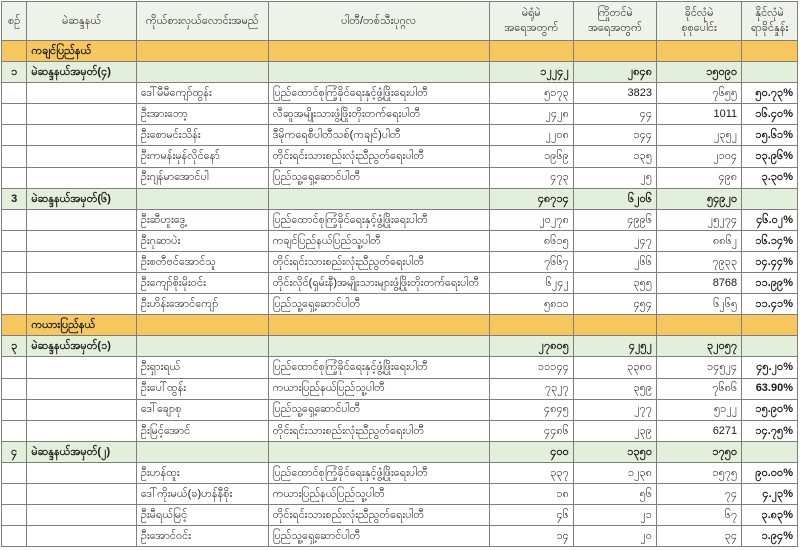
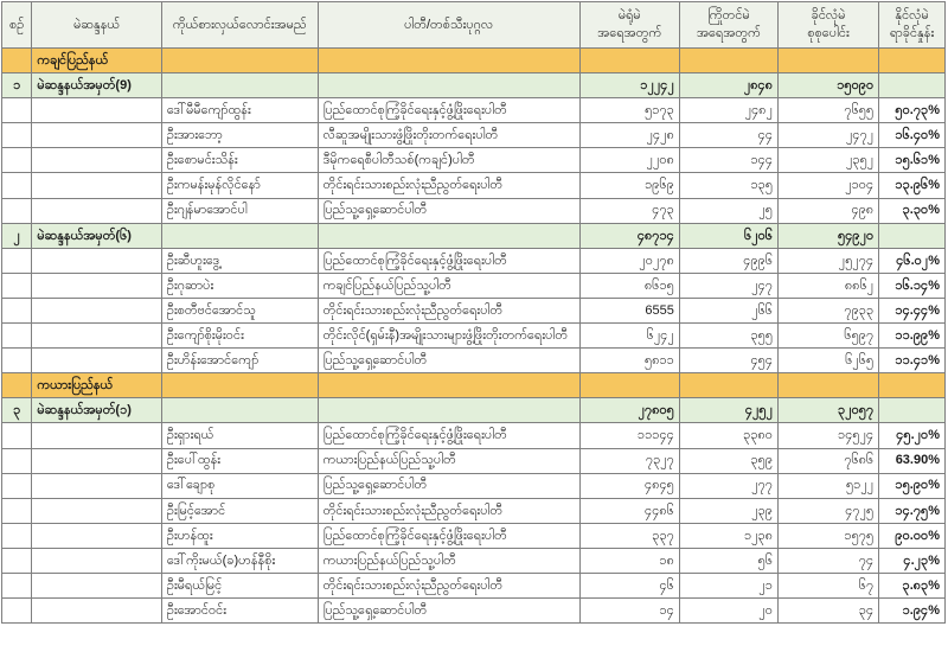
  စဉ်	မဲဆန္ဒနယ်	ကိုယ်စားလှယ်လောင်းအမည်	ပါတီ/တစ်သီးပုဂ္ဂလ	မဲရုံမဲအရေအတွက်	ကြိုတင်မဲအရေအတွက်	ခိုင်လုံမဲစုစုပေါင်း	နိုင်လုံမဲရာခိုင်နှုန်း
  	ကချင်ပြည်နယ်
- ၁	မဲဆန္ဒနယ်အမှတ်(၄)			၁၂၂၄၂	၂၈၄၈	၁၅၀၉၀
+ ၁	မဲဆန္ဒနယ်အမှတ်(9)			၁၂၂၄၂	၂၈၄၈	၁၅၀၉၀
- 		ဒေါ်မီမီကျော်ထွန်း	ပြည်ထောင်စုကြံ့ခိုင်ရေးနှင့်ဖွံ့ဖြိုးရေးပါတီ	၅၁၇၃	3823	၇၆၅၅	၅၀.၇၃%
+ 		ဒေါ်မီမီကျော်ထွန်း	ပြည်ထောင်စုကြံ့ခိုင်ရေးနှင့်ဖွံ့ဖြိုးရေးပါတီ	၅၁၇၃	၂၄၈၂	၇၆၅၅	၅၀.၇၃%
- 		ဦးအားဘော့	လီဆူအမျိုးသားဖွံ့ဖြိုးတိုးတက်ရေးပါတီ	၂၄၂၈	၄၄	1011	၁၆.၄၀%
+ 		ဦးအားဘော့	လီဆူအမျိုးသားဖွံ့ဖြိုးတိုးတက်ရေးပါတီ	၂၄၂၈	၄၄	၂၄၇၂	၁၆.၄၀%
  		ဦးစောမင်းသိန်း	ဒီမိုကရေစီပါတီသစ်(ကချင်)ပါတီ	၂၂၀၈	၁၄၄	၂၃၅၂	၁၅.၆၁%
  		ဦးကမန်းမုန်လိုင်နော်	တိုင်းရင်းသားစည်းလုံးညီညွတ်ရေးပါတီ	၁၉၆၉	၁၃၅	၂၁၀၄	၁၃.၉၆%
  		ဦးဂျန်မာအောင်ပါ	ပြည်သူ့ရှေ့ဆောင်ပါတီ	၄၇၃	၂၅	၄၉၈	၃.၃၀%
- 3	မဲဆန္ဒနယ်အမှတ်(၆)			၄၈၇၁၄	၆၂၀၆	၅၄၉၂၀
+ ၂	မဲဆန္ဒနယ်အမှတ်(၆)			၄၈၇၁၄	၆၂၀၆	၅၄၉၂၀
  		ဦးဆီဟူးဒွေ့	ပြည်ထောင်စုကြံ့ခိုင်ရေးနှင့်ဖွံ့ဖြိုးရေးပါတီ	၂၀၂၇၈	၄၉၉၆	၂၅၂၇၄	၄၆.၀၂%
  		ဦးဂုဆာပဲး	ကချင်ပြည်နယ်ပြည်သူ့ပါတီ	၈၆၁၅	၂၄၇	၈၈၆၂	၁၆.၁၄%
- 		ဦးစတီဗင်အောင်သူ	တိုင်းရင်းသားစည်းလုံးညီညွတ်ရေးပါတီ	၇၆၆၇	၂၆၆	၇၉၃၃	၁၄.၄၄%
+ 		ဦးစတီဗင်အောင်သူ	တိုင်းရင်းသားစည်းလုံးညီညွတ်ရေးပါတီ	6555	၂၆၆	၇၉၃၃	၁၄.၄၄%
- 		ဦးကျော်စိုးမိုးဝင်း	တိုင်းလိုင်(ရှမ်းနီ)အမျိုးသားများဖွံ့ဖြိုးတိုးတက်ရေးပါတီ	၆၂၄၂	၃၅၅	8768	၁၁.၉၉%
+ 		ဦးကျော်စိုးမိုးဝင်း	တိုင်းလိုင်(ရှမ်းနီ)အမျိုးသားများဖွံ့ဖြိုးတိုးတက်ရေးပါတီ	၆၂၄၂	၃၅၅	၆၅၉၇	၁၁.၉၉%
  		ဦးဟိန်းအောင်ကျော်	ပြည်သူ့ရှေ့ဆောင်ပါတီ	၅၈၁၁	၄၅၄	၆၂၆၅	၁၁.၄၁%
  	ကယားပြည်နယ်
  ၃	မဲဆန္ဒနယ်အမှတ်(၁)			၂၇၈၀၅	၄၂၅၂	၃၂၀၅၇
  		ဦးရှားရယ်	ပြည်ထောင်စုကြံ့ခိုင်ရေးနှင့်ဖွံ့ဖြိုးရေးပါတီ	၁၁၁၄၄	၃၃၈၀	၁၄၅၂၄	၄၅.၂၀%
  		ဦးပေါ်ထွန်း	ကယားပြည်နယ်ပြည်သူ့ပါတီ	၇၃၂၇	၃၅၉	၇၆၈၆	63.90%
  		ဒေါ်ချောစု	ပြည်သူ့ရှေ့ဆောင်ပါတီ	၄၈၄၅	၂၇၇	၅၁၂၂	၁၅.၉၀%
- 		ဦးမြင့်အောင်	တိုင်းရင်းသားစည်းလုံးညီညွတ်ရေးပါတီ	၄၄၈၆	၂၃၉	6271	၁၄.၇၅%
+ 		ဦးမြင့်အောင်	တိုင်းရင်းသားစည်းလုံးညီညွတ်ရေးပါတီ	၄၄၈၆	၂၃၉	၄၇၂၅	၁၄.၇၅%
- ၄	မဲဆန္ဒနယ်အမှတ်(၂)			၄၀၀	၁၃၅၀	၁၇၅၀
  		ဦးဟန်ထူး	ပြည်ထောင်စုကြံ့ခိုင်ရေးနှင့်ဖွံ့ဖြိုးရေးပါတီ	၃၃၇	၁၂၃၈	၁၅၇၅	၉၀.၀၀%
  		ဒေါ်ကိုးမယ်(ခ)ဟန်နီစိုး	ကယားပြည်နယ်ပြည်သူ့ပါတီ	၁၈	၅၆	၇၄	၄.၂၃%
  		ဦးမီရယ်မြင့်	တိုင်းရင်းသားစည်းလုံးညီညွတ်ရေးပါတီ	၄၆	၂၁	၆၇	၃.၈၃%
  		ဦးအောင်ဝင်း	ပြည်သူ့ရှေ့ဆောင်ပါတီ	၁၄	၂၀	၃၄	၁.၉၄%
